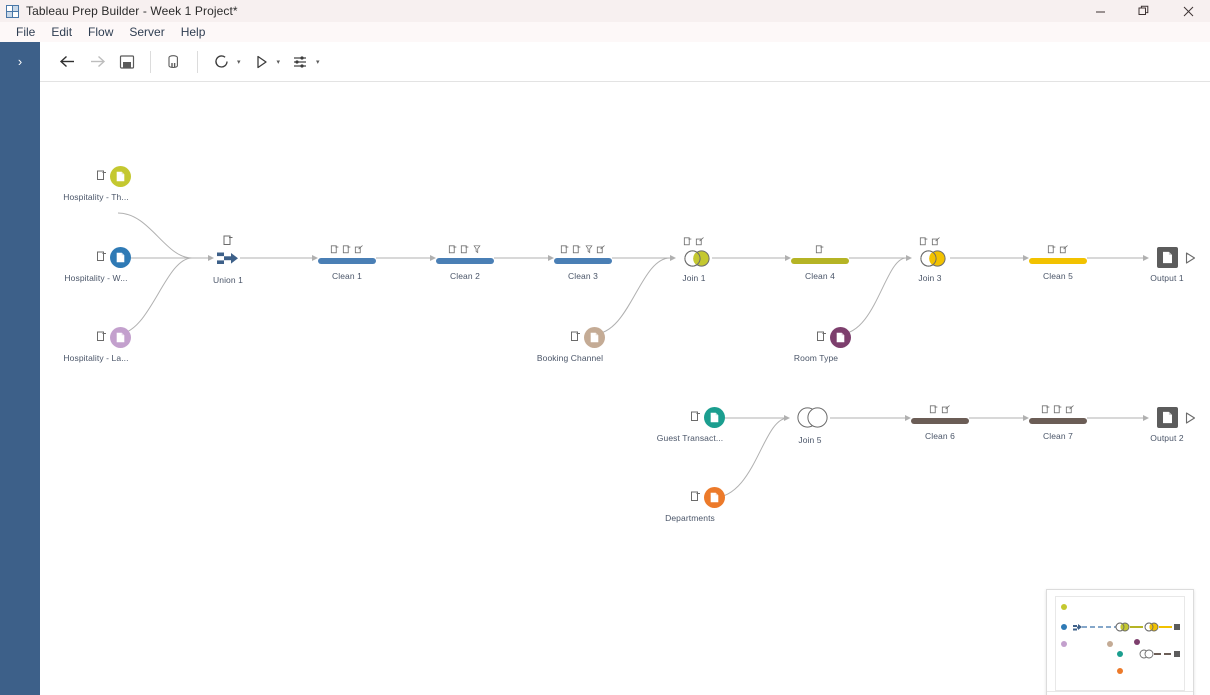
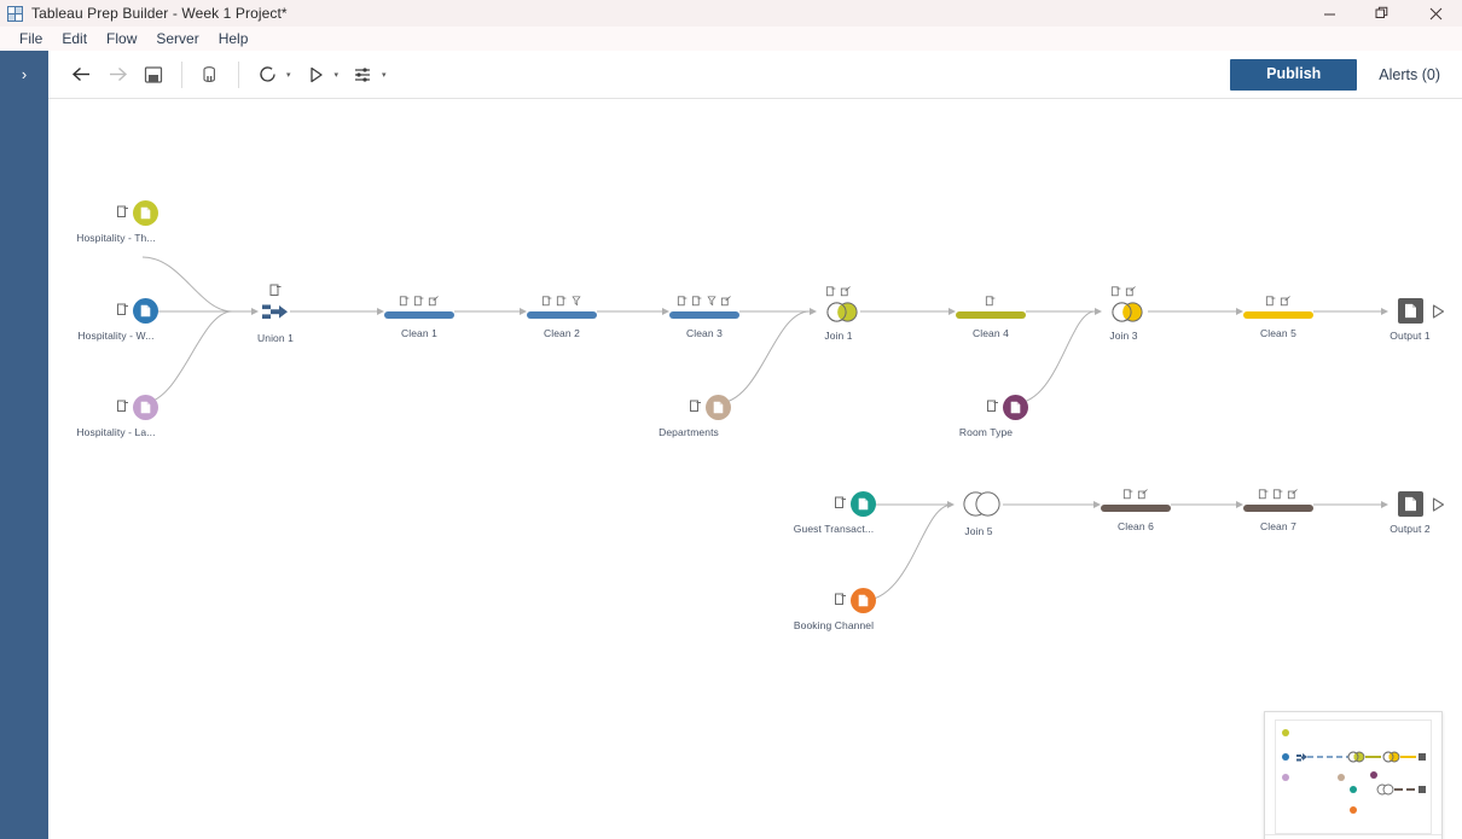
  Tableau Prep Builder - Week 1 Project*
  File
  Edit
  Flow
  Server
  Help
  ›
+ Publish
+ Alerts (0)
  Hospitality - Th...
  Hospitality - W...
  Hospitality - La...
  Union 1
  Clean 1
  Clean 2
  Clean 3
- Booking Channel
+ Departments
  Join 1
  Clean 4
  Room Type
  Join 3
  Clean 5
  Output 1
  Guest Transact...
- Departments
+ Booking Channel
  Join 5
  Clean 6
  Clean 7
  Output 2
